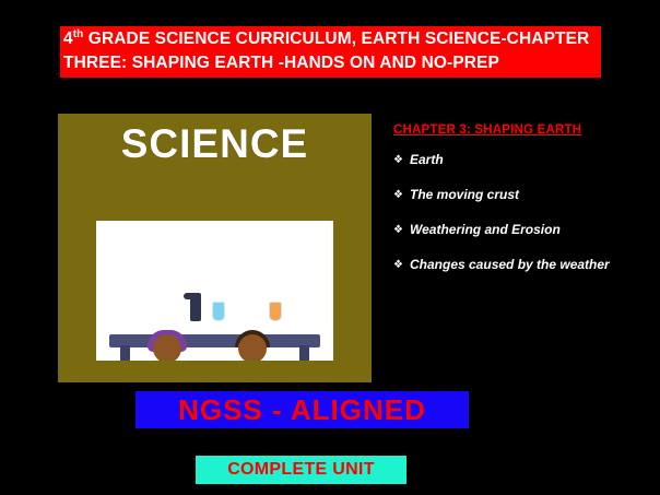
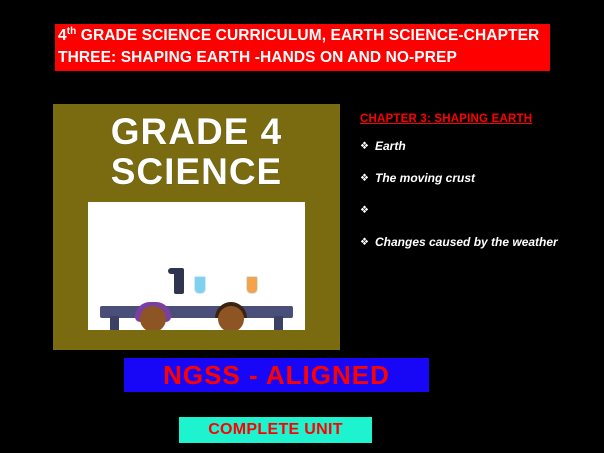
  4th GRADE SCIENCE CURRICULUM, EARTH SCIENCE-CHAPTER THREE: SHAPING EARTH -HANDS ON AND NO-PREP
+ GRADE 4
  SCIENCE
  CHAPTER 3: SHAPING EARTH
  ❖
  Earth
  ❖
  The moving crust
  ❖
- Weathering and Erosion
  ❖
  Changes caused by the weather
  NGSS - ALIGNED
  COMPLETE UNIT
